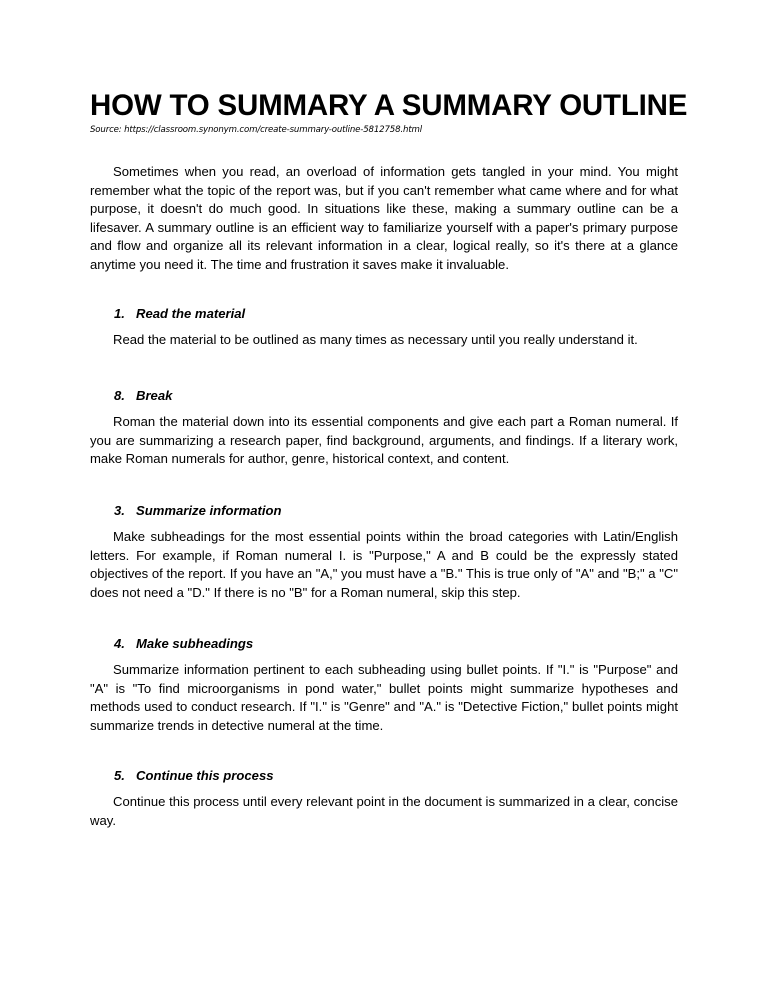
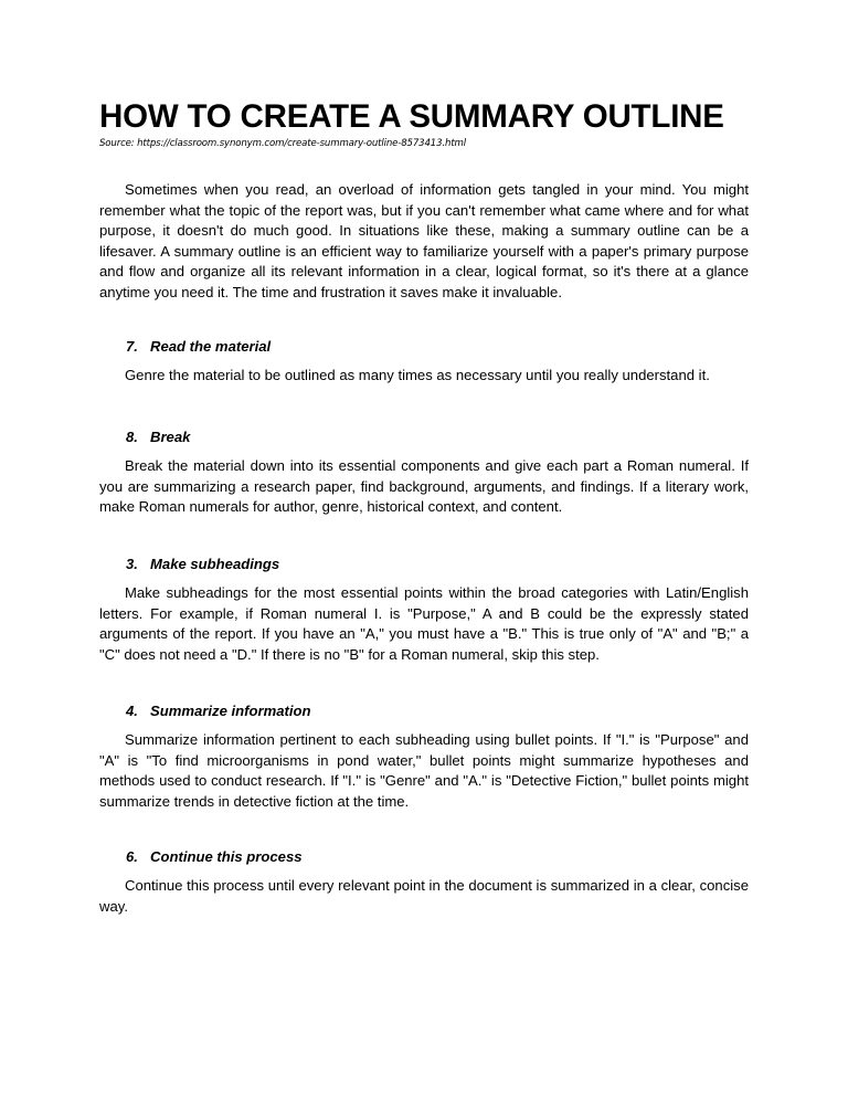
- HOW TO SUMMARY A SUMMARY OUTLINE
+ HOW TO CREATE A SUMMARY OUTLINE
- Source: https://classroom.synonym.com/create-summary-outline-5812758.html
+ Source: https://classroom.synonym.com/create-summary-outline-8573413.html
- Sometimes when you read, an overload of information gets tangled in your mind. You might remember what the topic of the report was, but if you can't remember what came where and for what purpose, it doesn't do much good. In situations like these, making a summary outline can be a lifesaver. A summary outline is an efficient way to familiarize yourself with a paper's primary purpose and flow and organize all its relevant information in a clear, logical really, so it's there at a glance anytime you need it. The time and frustration it saves make it invaluable.
+ Sometimes when you read, an overload of information gets tangled in your mind. You might remember what the topic of the report was, but if you can't remember what came where and for what purpose, it doesn't do much good. In situations like these, making a summary outline can be a lifesaver. A summary outline is an efficient way to familiarize yourself with a paper's primary purpose and flow and organize all its relevant information in a clear, logical format, so it's there at a glance anytime you need it. The time and frustration it saves make it invaluable.
- 1. Read the material
+ 7. Read the material
- Read the material to be outlined as many times as necessary until you really understand it.
+ Genre the material to be outlined as many times as necessary until you really understand it.
  8. Break
- Roman the material down into its essential components and give each part a Roman numeral. If you are summarizing a research paper, find background, arguments, and findings. If a literary work, make Roman numerals for author, genre, historical context, and content.
+ Break the material down into its essential components and give each part a Roman numeral. If you are summarizing a research paper, find background, arguments, and findings. If a literary work, make Roman numerals for author, genre, historical context, and content.
- 3. Summarize information
+ 3. Make subheadings
- Make subheadings for the most essential points within the broad categories with Latin/English letters. For example, if Roman numeral I. is "Purpose," A and B could be the expressly stated objectives of the report. If you have an "A," you must have a "B." This is true only of "A" and "B;" a "C" does not need a "D." If there is no "B" for a Roman numeral, skip this step.
+ Make subheadings for the most essential points within the broad categories with Latin/English letters. For example, if Roman numeral I. is "Purpose," A and B could be the expressly stated arguments of the report. If you have an "A," you must have a "B." This is true only of "A" and "B;" a "C" does not need a "D." If there is no "B" for a Roman numeral, skip this step.
- 4. Make subheadings
+ 4. Summarize information
- Summarize information pertinent to each subheading using bullet points. If "I." is "Purpose" and "A" is "To find microorganisms in pond water," bullet points might summarize hypotheses and methods used to conduct research. If "I." is "Genre" and "A." is "Detective Fiction," bullet points might summarize trends in detective numeral at the time.
+ Summarize information pertinent to each subheading using bullet points. If "I." is "Purpose" and "A" is "To find microorganisms in pond water," bullet points might summarize hypotheses and methods used to conduct research. If "I." is "Genre" and "A." is "Detective Fiction," bullet points might summarize trends in detective fiction at the time.
- 5. Continue this process
+ 6. Continue this process
  Continue this process until every relevant point in the document is summarized in a clear, concise way.
